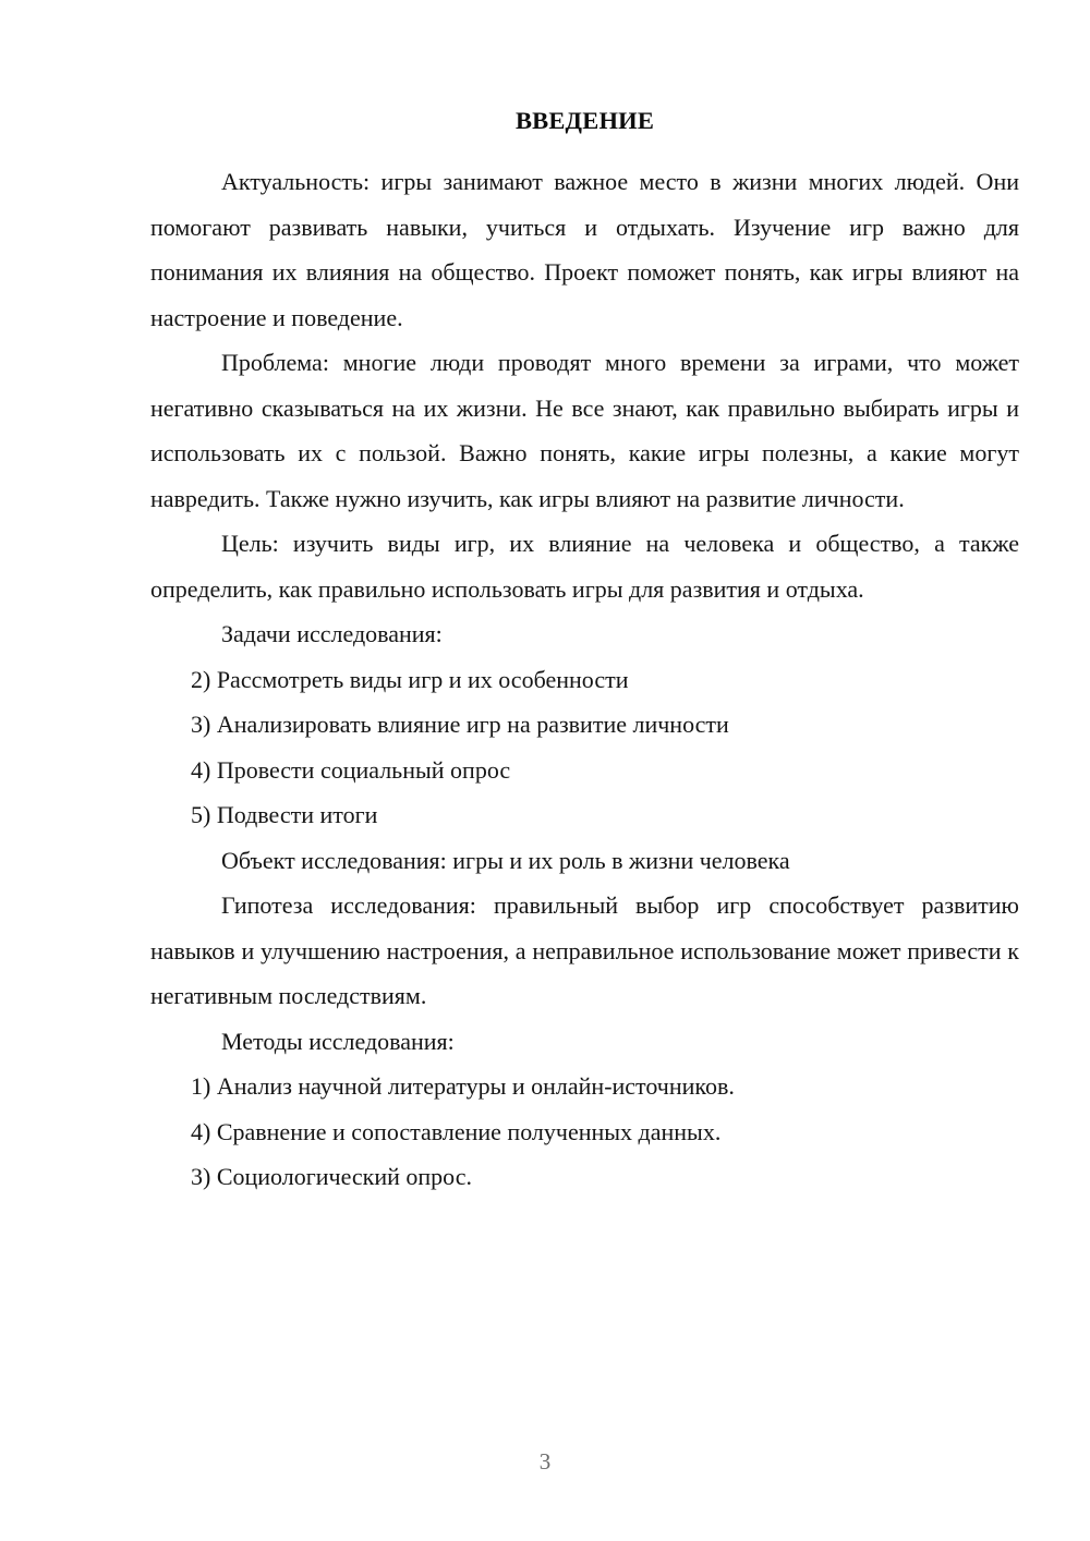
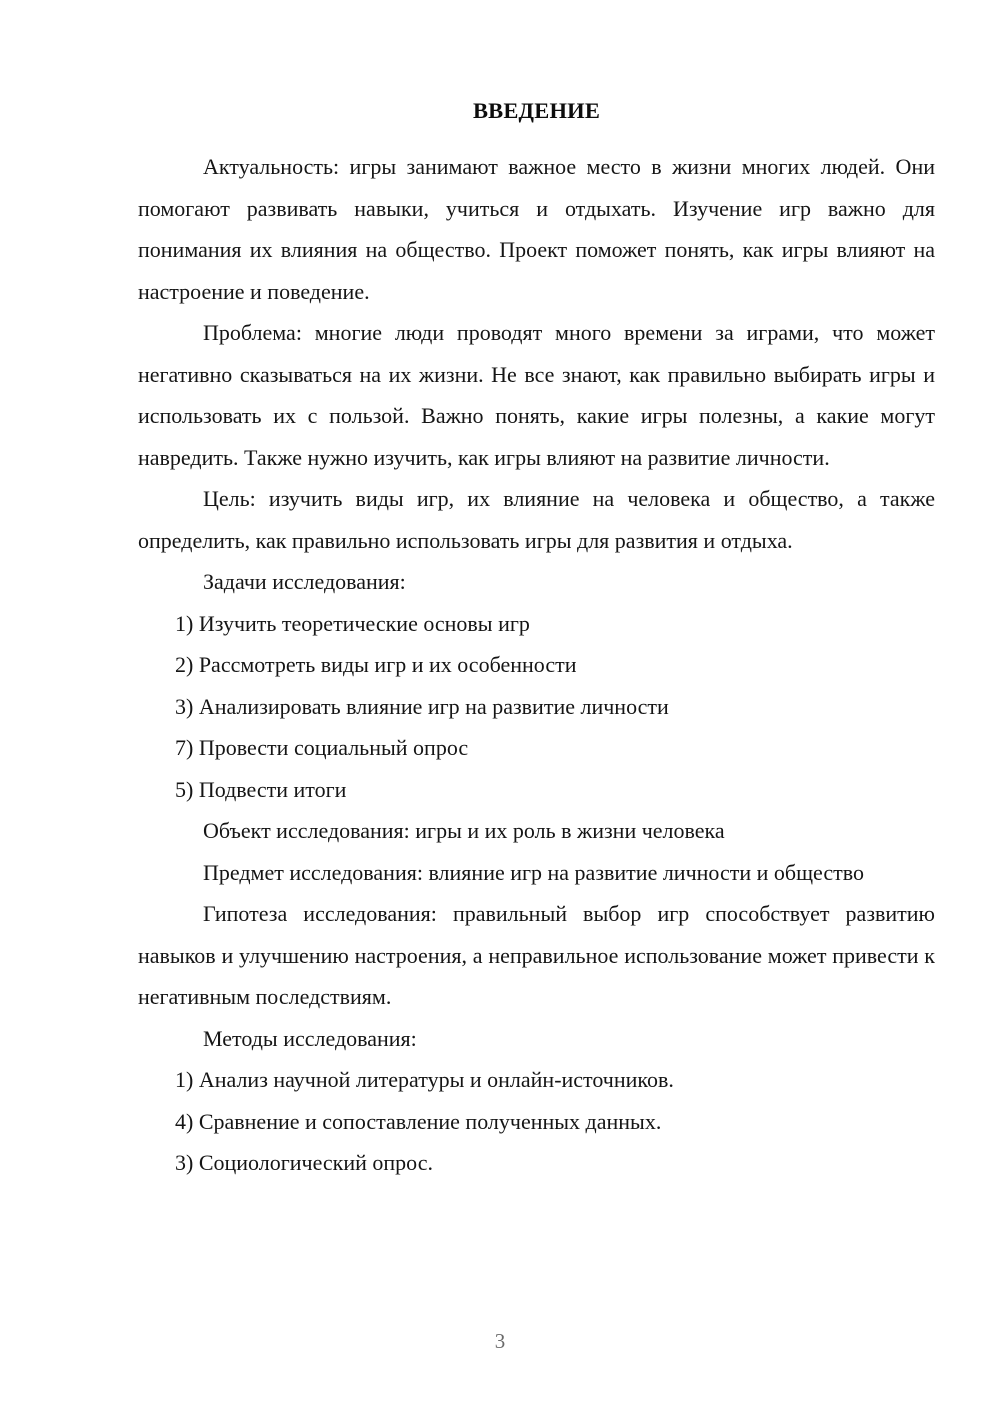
  ВВЕДЕНИЕ
  Актуальность: игры занимают важное место в жизни многих людей. Они помогают развивать навыки, учиться и отдыхать. Изучение игр важно для понимания их влияния на общество. Проект поможет понять, как игры влияют на настроение и поведение.
  Проблема: многие люди проводят много времени за играми, что может негативно сказываться на их жизни. Не все знают, как правильно выбирать игры и использовать их с пользой. Важно понять, какие игры полезны, а какие могут навредить. Также нужно изучить, как игры влияют на развитие личности.
  Цель: изучить виды игр, их влияние на человека и общество, а также определить, как правильно использовать игры для развития и отдыха.
  Задачи исследования:
+ 1) Изучить теоретические основы игр
  2) Рассмотреть виды игр и их особенности
  3) Анализировать влияние игр на развитие личности
- 4) Провести социальный опрос
+ 7) Провести социальный опрос
  5) Подвести итоги
  Объект исследования: игры и их роль в жизни человека
+ Предмет исследования: влияние игр на развитие личности и общество
  Гипотеза исследования: правильный выбор игр способствует развитию навыков и улучшению настроения, а неправильное использование может привести к негативным последствиям.
  Методы исследования:
  1) Анализ научной литературы и онлайн-источников.
  4) Сравнение и сопоставление полученных данных.
  3) Социологический опрос.
  3
